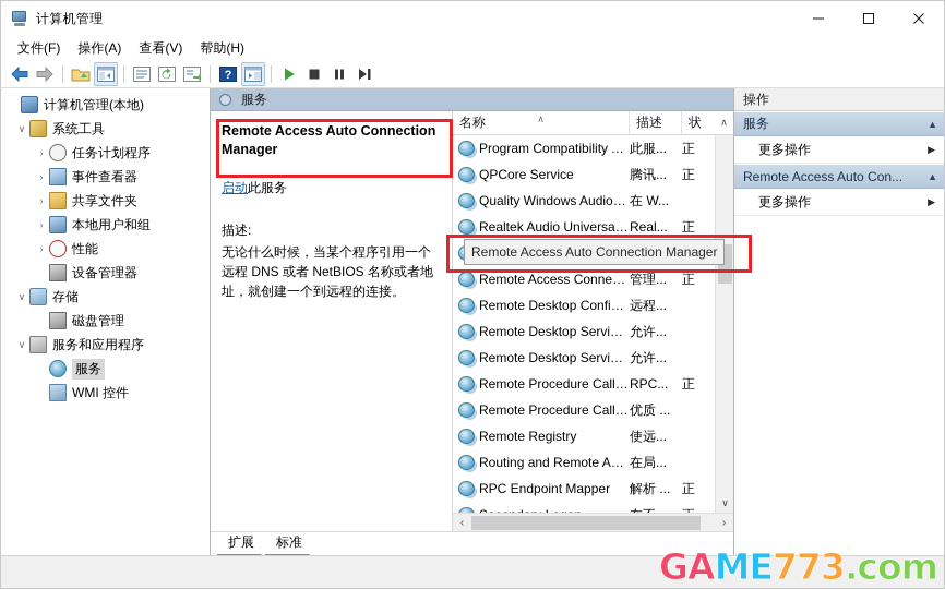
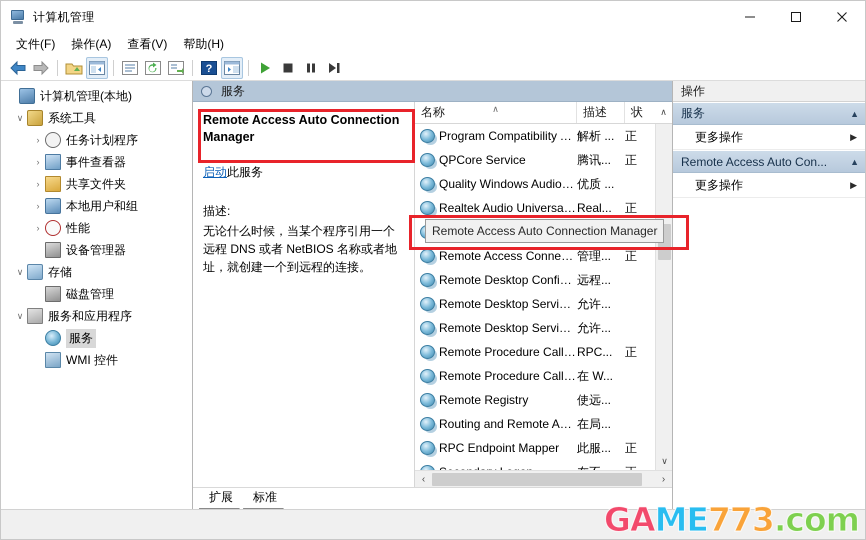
  计算机管理
  文件(F)
  操作(A)
  查看(V)
  帮助(H)
  ?
  计算机管理(本地)
  ∨
  系统工具
  ›
  任务计划程序
  ›
  事件查看器
  ›
  共享文件夹
  ›
  本地用户和组
  ›
  性能
  设备管理器
  ∨
  存储
  磁盘管理
  ∨
  服务和应用程序
  服务
  WMI 控件
  服务
  Remote Access Auto Connection Manager
  启动此服务
  描述:
  无论什么时候，当某个程序引用一个远程 DNS 或者 NetBIOS 名称或者地址，就创建一个到远程的连接。
  名称
  ∧
  描述
  状
  ∧
  Program Compatibility A...
- 此服...
+ 解析 ...
  正
  QPCore Service
  腾讯...
  正
  Quality Windows Audio V..
- 在 W...
+ 优质 ...
  Realtek Audio Universal ..
  Real...
  正
  Remote Access Connectio
  管理...
  正
  Remote Desktop Configu.
  远程...
  Remote Desktop Services
  允许...
  Remote Desktop Service..
  允许...
  Remote Procedure Call (..
  RPC...
  正
  Remote Procedure Call (..
- 优质 ...
+ 在 W...
  Remote Registry
  使远...
  Routing and Remote Acc..
  在局...
  RPC Endpoint Mapper
- 解析 ...
+ 此服...
  正
  ∨
  ‹
  ›
  扩展
  标准
  操作
  服务
  ▲
  更多操作
  ▶
  Remote Access Auto Con...
  ▲
  更多操作
  ▶
  Remote Access Auto Connection Manager
  GA
  ME
  773
  .com
